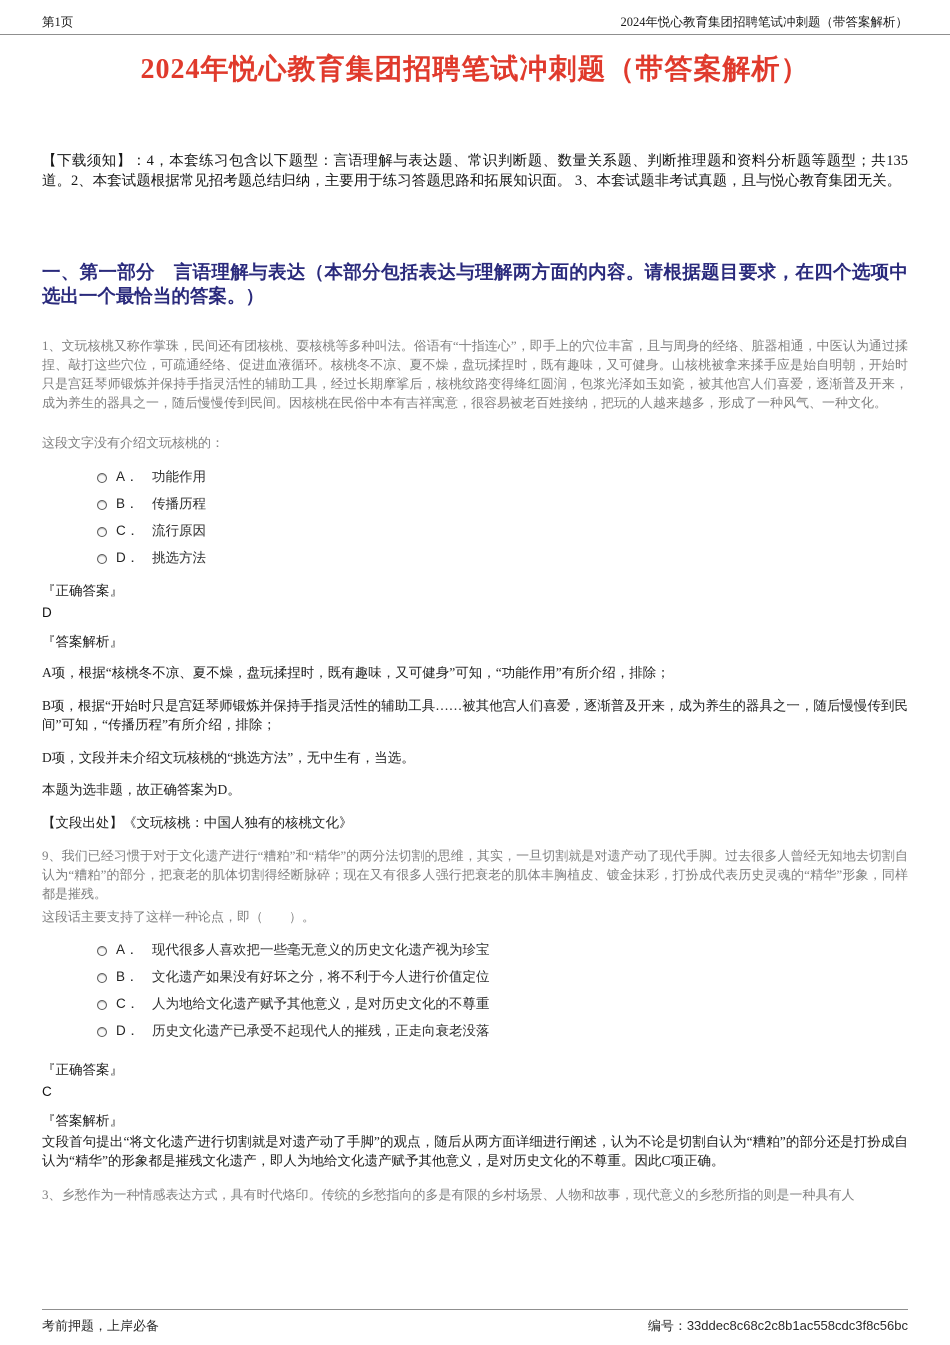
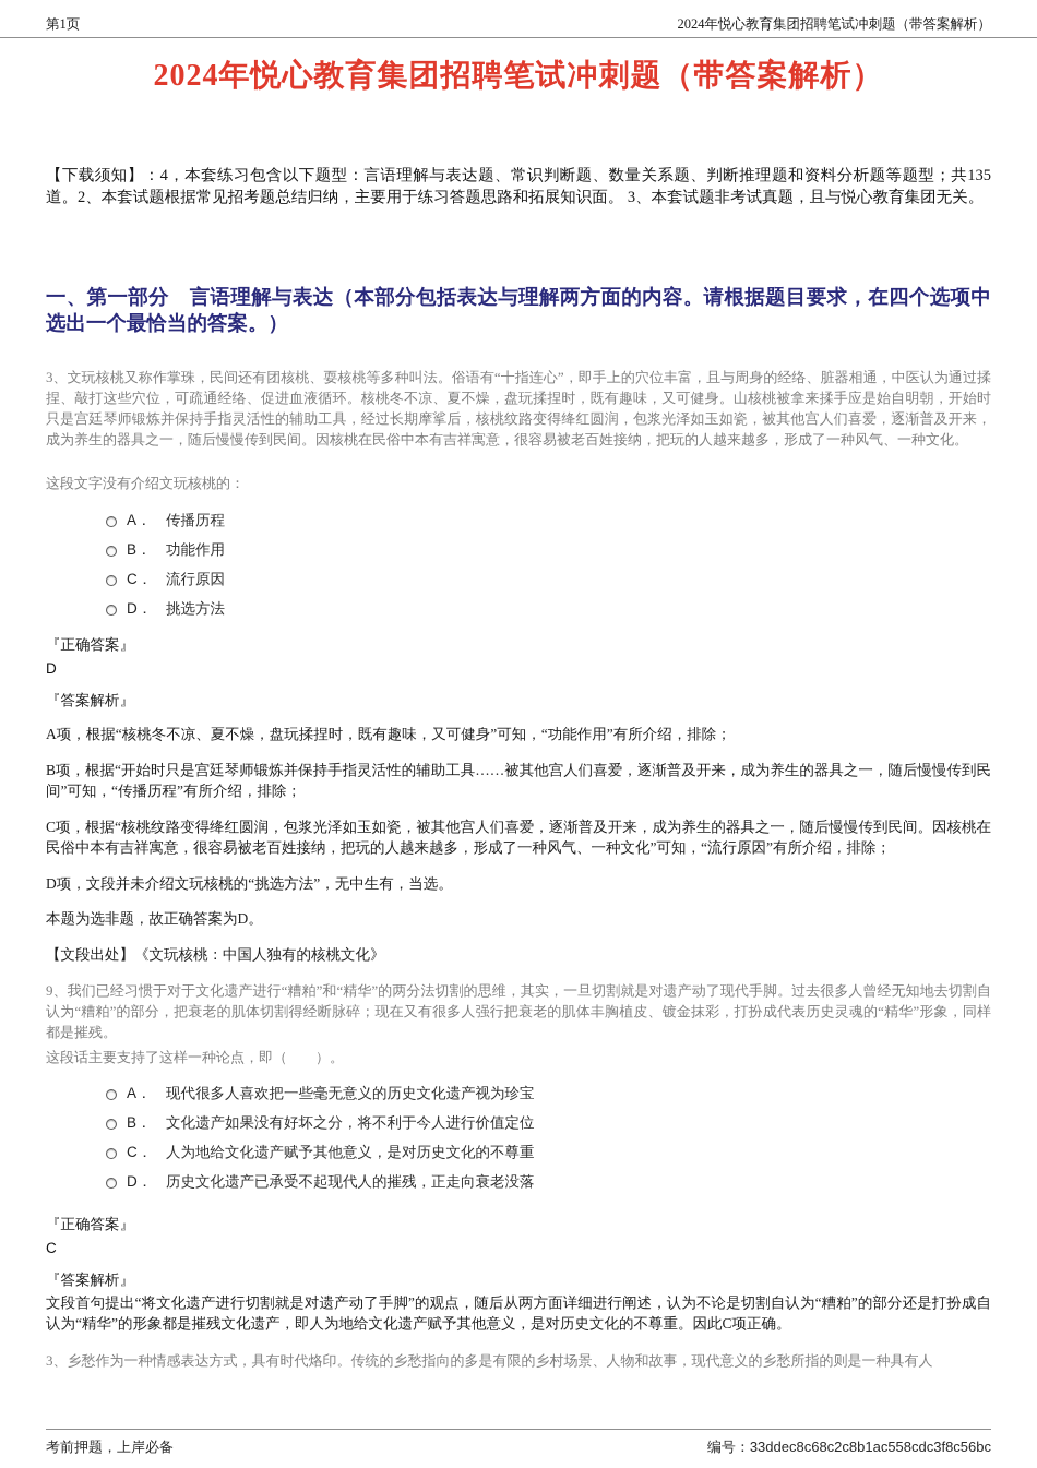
  第1页
  2024年悦心教育集团招聘笔试冲刺题（带答案解析）
  2024年悦心教育集团招聘笔试冲刺题（带答案解析）
  【下载须知】：4，本套练习包含以下题型：言语理解与表达题、常识判断题、数量关系题、判断推理题和资料分析题等题型；共135道。2、本套试题根据常见招考题总结归纳，主要用于练习答题思路和拓展知识面。 3、本套试题非考试真题，且与悦心教育集团无关。
  一、第一部分 言语理解与表达（本部分包括表达与理解两方面的内容。请根据题目要求，在四个选项中选出一个最恰当的答案。）
- 1、文玩核桃又称作掌珠，民间还有团核桃、耍核桃等多种叫法。俗语有“十指连心”，即手上的穴位丰富，且与周身的经络、脏器相通，中医认为通过揉捏、敲打这些穴位，可疏通经络、促进血液循环。核桃冬不凉、夏不燥，盘玩揉捏时，既有趣味，又可健身。山核桃被拿来揉手应是始自明朝，开始时只是宫廷琴师锻炼并保持手指灵活性的辅助工具，经过长期摩挲后，核桃纹路变得绛红圆润，包浆光泽如玉如瓷，被其他宫人们喜爱，逐渐普及开来，成为养生的器具之一，随后慢慢传到民间。因核桃在民俗中本有吉祥寓意，很容易被老百姓接纳，把玩的人越来越多，形成了一种风气、一种文化。
+ 3、文玩核桃又称作掌珠，民间还有团核桃、耍核桃等多种叫法。俗语有“十指连心”，即手上的穴位丰富，且与周身的经络、脏器相通，中医认为通过揉捏、敲打这些穴位，可疏通经络、促进血液循环。核桃冬不凉、夏不燥，盘玩揉捏时，既有趣味，又可健身。山核桃被拿来揉手应是始自明朝，开始时只是宫廷琴师锻炼并保持手指灵活性的辅助工具，经过长期摩挲后，核桃纹路变得绛红圆润，包浆光泽如玉如瓷，被其他宫人们喜爱，逐渐普及开来，成为养生的器具之一，随后慢慢传到民间。因核桃在民俗中本有吉祥寓意，很容易被老百姓接纳，把玩的人越来越多，形成了一种风气、一种文化。
  这段文字没有介绍文玩核桃的：
  A．
- 功能作用
+ 传播历程
  B．
- 传播历程
+ 功能作用
  C．
  流行原因
  D．
  挑选方法
  『正确答案』
  D
  『答案解析』
  A项，根据“核桃冬不凉、夏不燥，盘玩揉捏时，既有趣味，又可健身”可知，“功能作用”有所介绍，排除；
  B项，根据“开始时只是宫廷琴师锻炼并保持手指灵活性的辅助工具……被其他宫人们喜爱，逐渐普及开来，成为养生的器具之一，随后慢慢传到民间”可知，“传播历程”有所介绍，排除；
+ C项，根据“核桃纹路变得绛红圆润，包浆光泽如玉如瓷，被其他宫人们喜爱，逐渐普及开来，成为养生的器具之一，随后慢慢传到民间。因核桃在民俗中本有吉祥寓意，很容易被老百姓接纳，把玩的人越来越多，形成了一种风气、一种文化”可知，“流行原因”有所介绍，排除；
  D项，文段并未介绍文玩核桃的“挑选方法”，无中生有，当选。
  本题为选非题，故正确答案为D。
  【文段出处】《文玩核桃：中国人独有的核桃文化》
  9、我们已经习惯于对于文化遗产进行“糟粕”和“精华”的两分法切割的思维，其实，一旦切割就是对遗产动了现代手脚。过去很多人曾经无知地去切割自认为“糟粕”的部分，把衰老的肌体切割得经断脉碎；现在又有很多人强行把衰老的肌体丰胸植皮、镀金抹彩，打扮成代表历史灵魂的“精华”形象，同样都是摧残。
  这段话主要支持了这样一种论点，即（ ）。
  A．
  现代很多人喜欢把一些毫无意义的历史文化遗产视为珍宝
  B．
  文化遗产如果没有好坏之分，将不利于今人进行价值定位
  C．
  人为地给文化遗产赋予其他意义，是对历史文化的不尊重
  D．
  历史文化遗产已承受不起现代人的摧残，正走向衰老没落
  『正确答案』
  C
  『答案解析』
  文段首句提出“将文化遗产进行切割就是对遗产动了手脚”的观点，随后从两方面详细进行阐述，认为不论是切割自认为“糟粕”的部分还是打扮成自认为“精华”的形象都是摧残文化遗产，即人为地给文化遗产赋予其他意义，是对历史文化的不尊重。因此C项正确。
  3、乡愁作为一种情感表达方式，具有时代烙印。传统的乡愁指向的多是有限的乡村场景、人物和故事，现代意义的乡愁所指的则是一种具有人
  考前押题，上岸必备
  编号：33ddec8c68c2c8b1ac558cdc3f8c56bc
